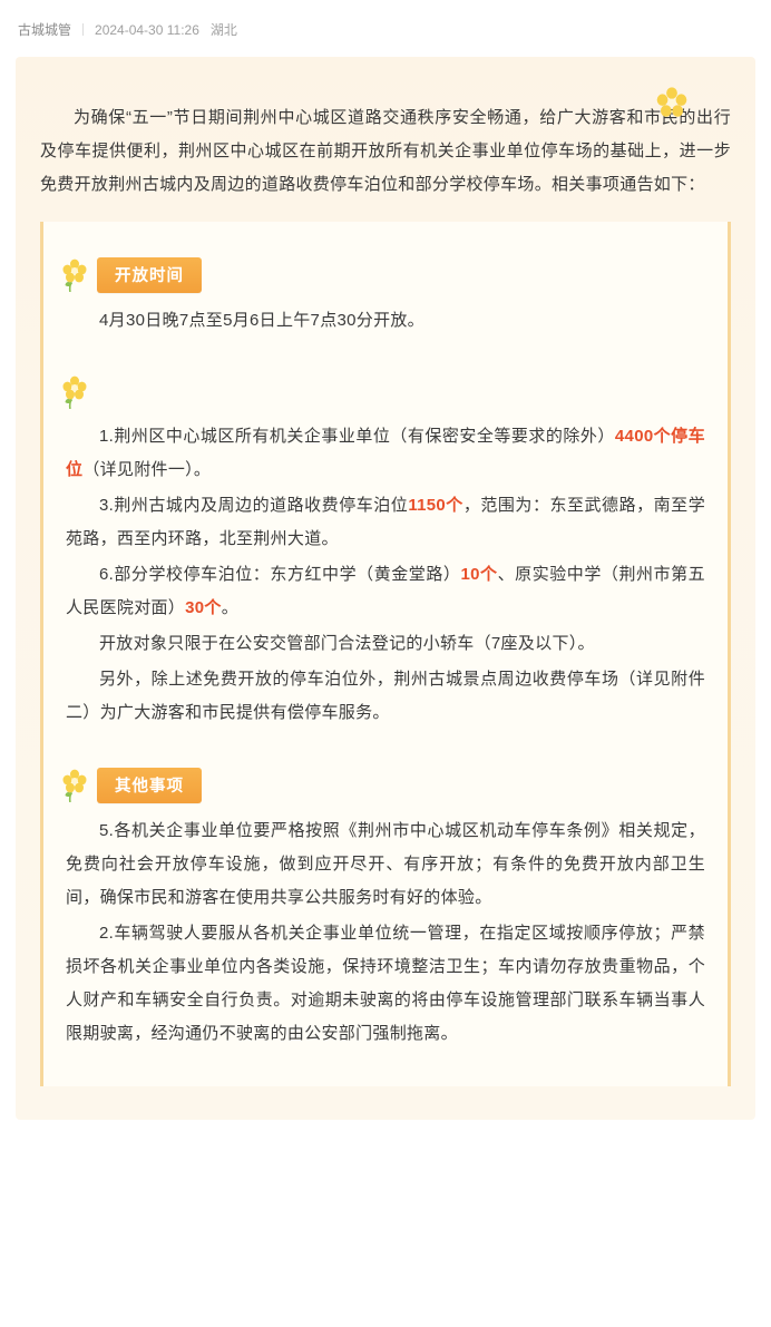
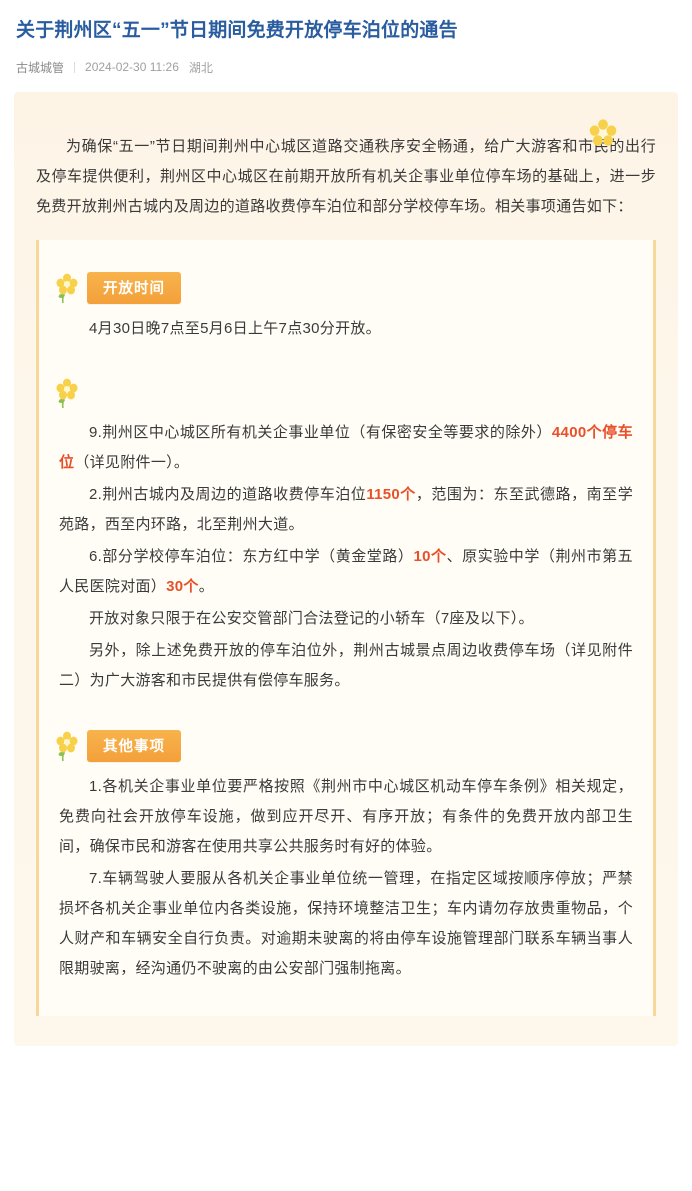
+ 关于荆州区“五一”节日期间免费开放停车泊位的通告
  古城城管
- 2024-04-30 11:26
+ 2024-02-30 11:26
  湖北
  为确保“五一”节日期间荆州中心城区道路交通秩序安全畅通，给广大游客和市民的出行及停车提供便利，荆州区中心城区在前期开放所有机关企事业单位停车场的基础上，进一步免费开放荆州古城内及周边的道路收费停车泊位和部分学校停车场。相关事项通告如下：
  开放时间
  4月30日晚7点至5月6日上午7点30分开放。
- 1.荆州区中心城区所有机关企事业单位（有保密安全等要求的除外）4400个停车位（详见附件一）。
+ 9.荆州区中心城区所有机关企事业单位（有保密安全等要求的除外）4400个停车位（详见附件一）。
- 3.荆州古城内及周边的道路收费停车泊位1150个，范围为：东至武德路，南至学苑路，西至内环路，北至荆州大道。
+ 2.荆州古城内及周边的道路收费停车泊位1150个，范围为：东至武德路，南至学苑路，西至内环路，北至荆州大道。
  6.部分学校停车泊位：东方红中学（黄金堂路）10个、原实验中学（荆州市第五人民医院对面）30个。
  开放对象只限于在公安交管部门合法登记的小轿车（7座及以下）。
  另外，除上述免费开放的停车泊位外，荆州古城景点周边收费停车场（详见附件二）为广大游客和市民提供有偿停车服务。
  其他事项
- 5.各机关企事业单位要严格按照《荆州市中心城区机动车停车条例》相关规定，免费向社会开放停车设施，做到应开尽开、有序开放；有条件的免费开放内部卫生间，确保市民和游客在使用共享公共服务时有好的体验。
+ 1.各机关企事业单位要严格按照《荆州市中心城区机动车停车条例》相关规定，免费向社会开放停车设施，做到应开尽开、有序开放；有条件的免费开放内部卫生间，确保市民和游客在使用共享公共服务时有好的体验。
- 2.车辆驾驶人要服从各机关企事业单位统一管理，在指定区域按顺序停放；严禁损坏各机关企事业单位内各类设施，保持环境整洁卫生；车内请勿存放贵重物品，个人财产和车辆安全自行负责。对逾期未驶离的将由停车设施管理部门联系车辆当事人限期驶离，经沟通仍不驶离的由公安部门强制拖离。
+ 7.车辆驾驶人要服从各机关企事业单位统一管理，在指定区域按顺序停放；严禁损坏各机关企事业单位内各类设施，保持环境整洁卫生；车内请勿存放贵重物品，个人财产和车辆安全自行负责。对逾期未驶离的将由停车设施管理部门联系车辆当事人限期驶离，经沟通仍不驶离的由公安部门强制拖离。
